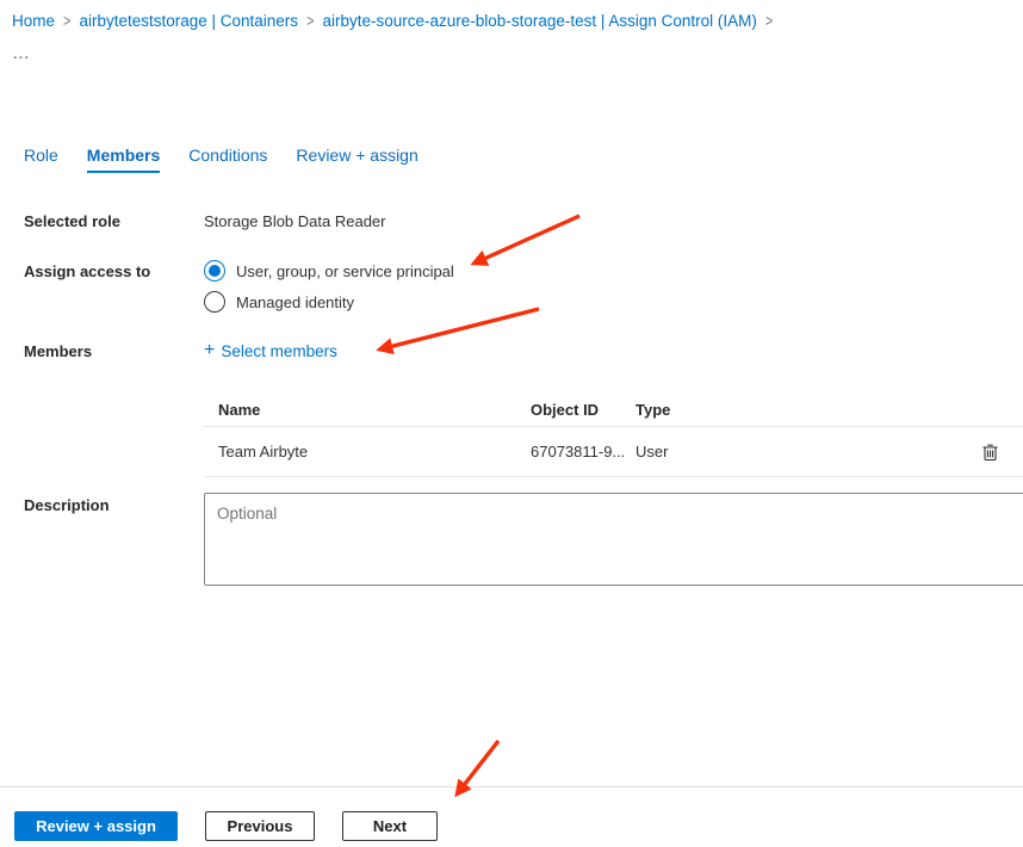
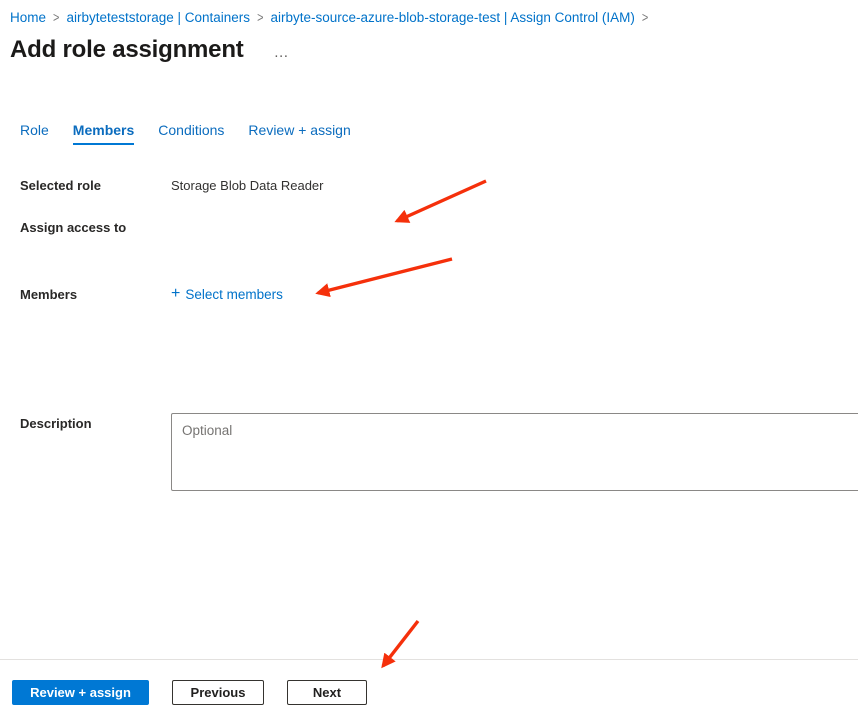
  Home
  >
  airbyteteststorage | Containers
  >
  airbyte-source-azure-blob-storage-test | Assign Control (IAM)
  >
+ Add role assignment
  …
  Role
  Members
  Conditions
  Review + assign
  Selected role
  Storage Blob Data Reader
  Assign access to
- User, group, or service principal
- Managed identity
  Members
  +
  Select members
- Name
- Object ID
- Type
- Team Airbyte
- 67073811-9...
- User
  Description
  Optional
  Review + assign
  Previous
  Next
